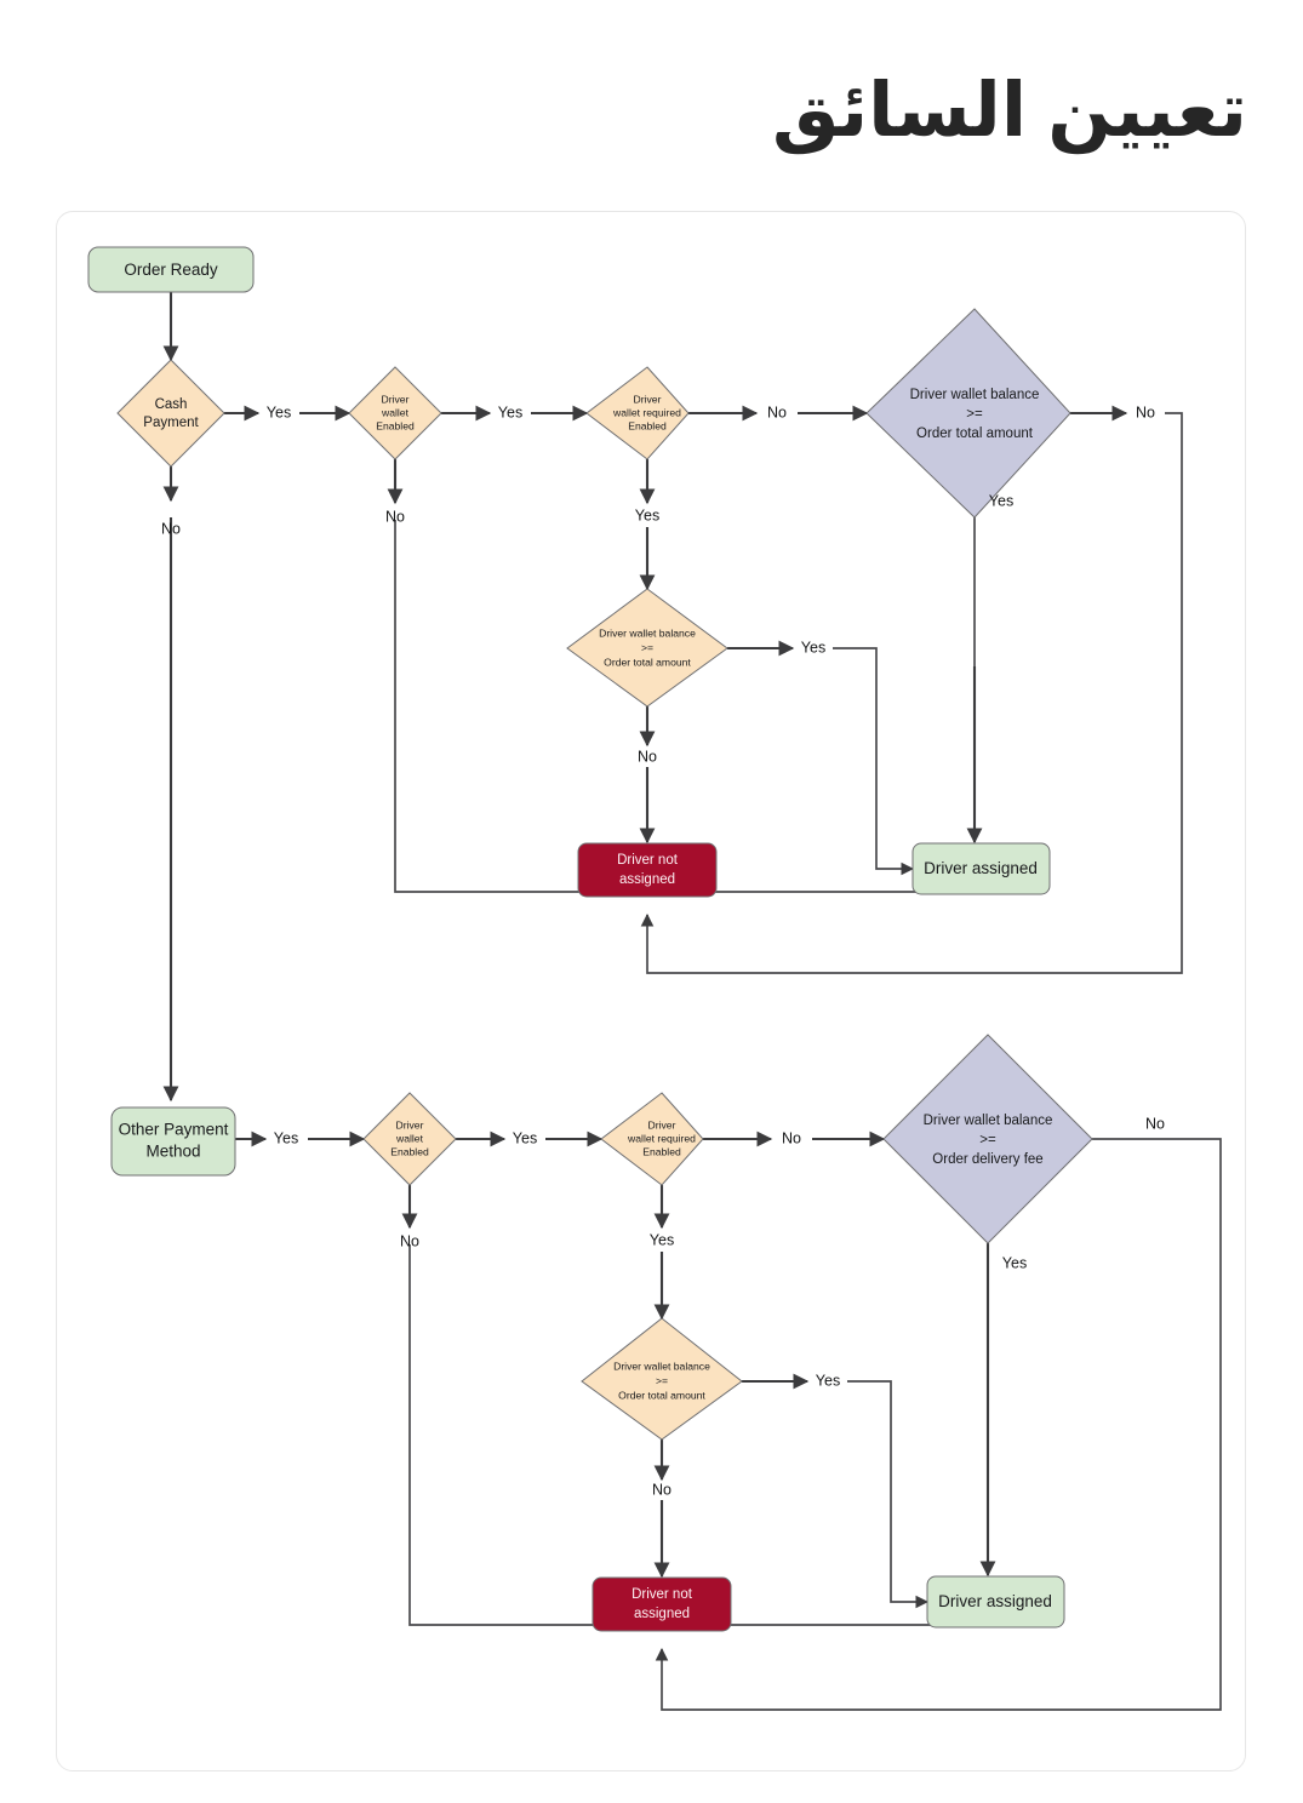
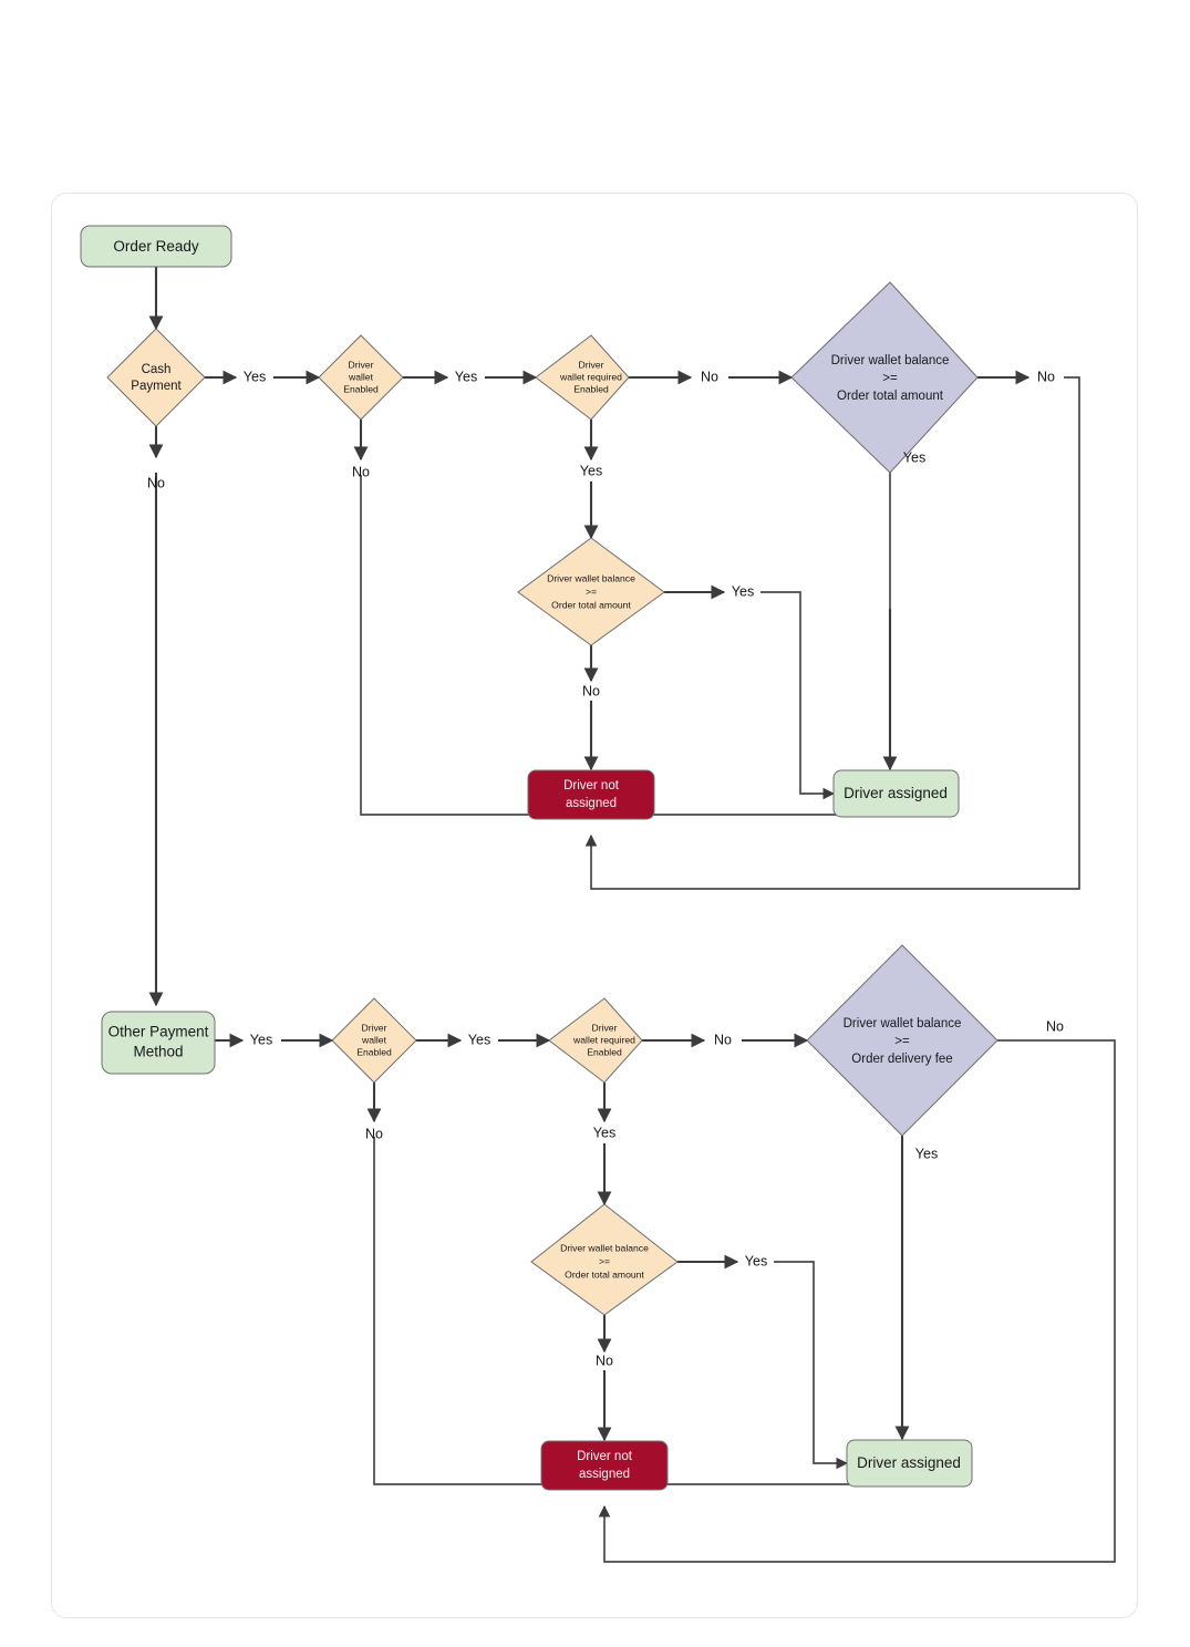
- تعيين السائق
  Order Ready
  Cash
  Payment
  Driver
  wallet
  Enabled
  Driver
  wallet required
  Enabled
  Driver wallet balance
  >=
  Order total amount
  Driver wallet balance
  >=
  Order total amount
  Driver not
  assigned
  Driver assigned
  Yes
  No
  Yes
  No
  Yes
  No
  No
  Yes
  Yes
  No
  Other Payment
  Method
  Driver
  wallet
  Enabled
  Driver
  wallet required
  Enabled
  Driver wallet balance
  >=
  Order delivery fee
  Driver wallet balance
  >=
  Order total amount
  Driver not
  assigned
  Driver assigned
  Yes
  Yes
  No
  Yes
  No
  No
  Yes
  Yes
  No
